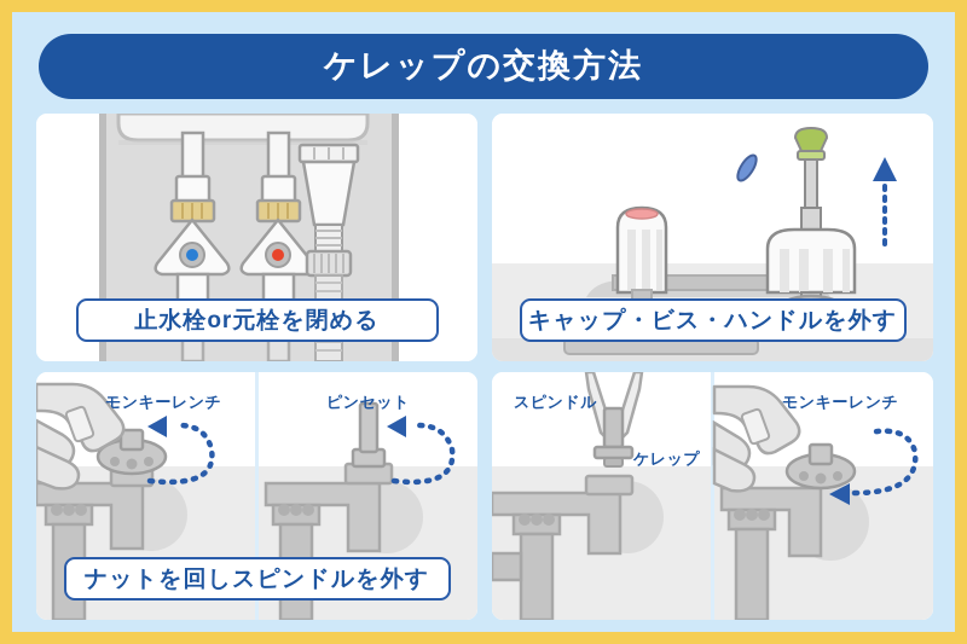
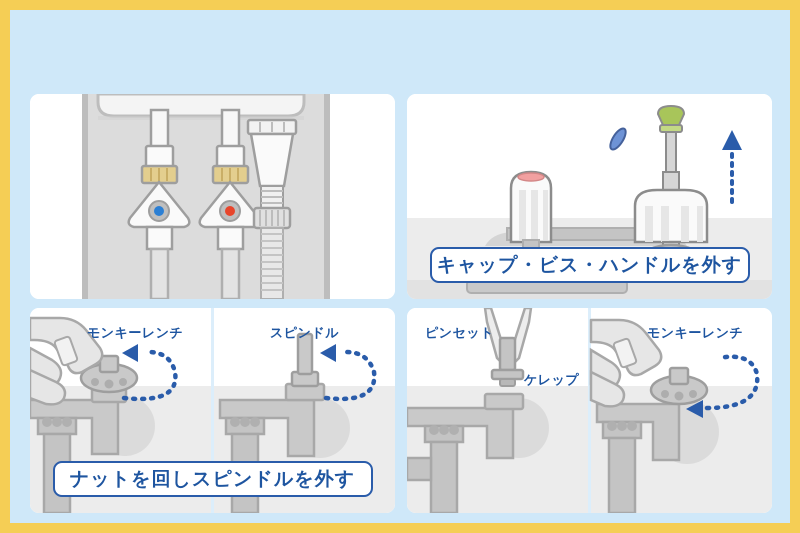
- ケレップの交換方法
- 止水栓or元栓を閉める
  キャップ・ビス・ハンドルを外す
  モンキーレンチ
- ピンセット
+ スピンドル
  ナットを回しスピンドルを外す
- スピンドル
+ ピンセット
  ケレップ
  モンキーレンチ
